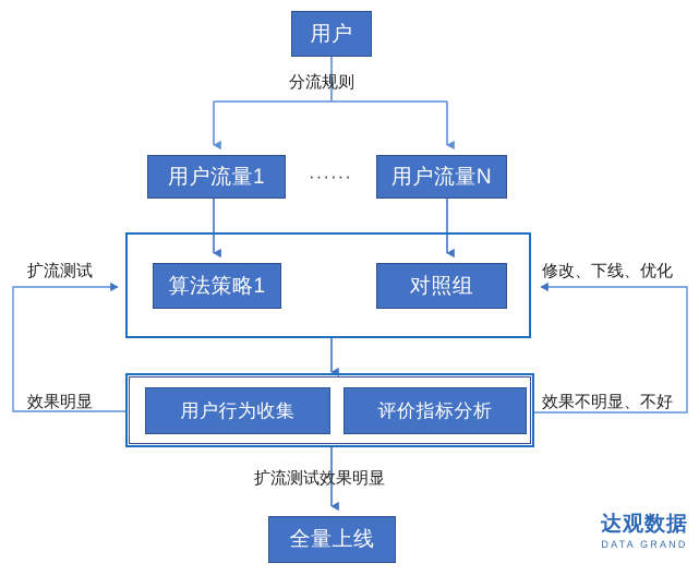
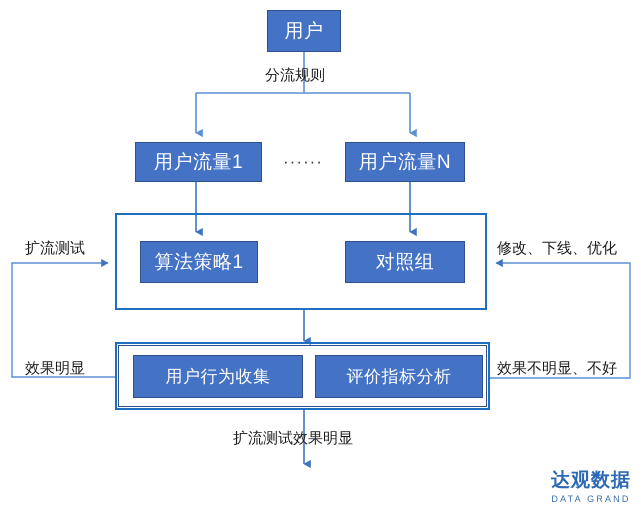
  用户
  用户流量1
  ······
  用户流量N
  算法策略1
  对照组
  用户行为收集
  评价指标分析
- 全量上线
  分流规则
  扩流测试
  效果明显
  修改、下线、优化
  效果不明显、不好
  扩流测试效果明显
  达观数据
  DATA GRAND
